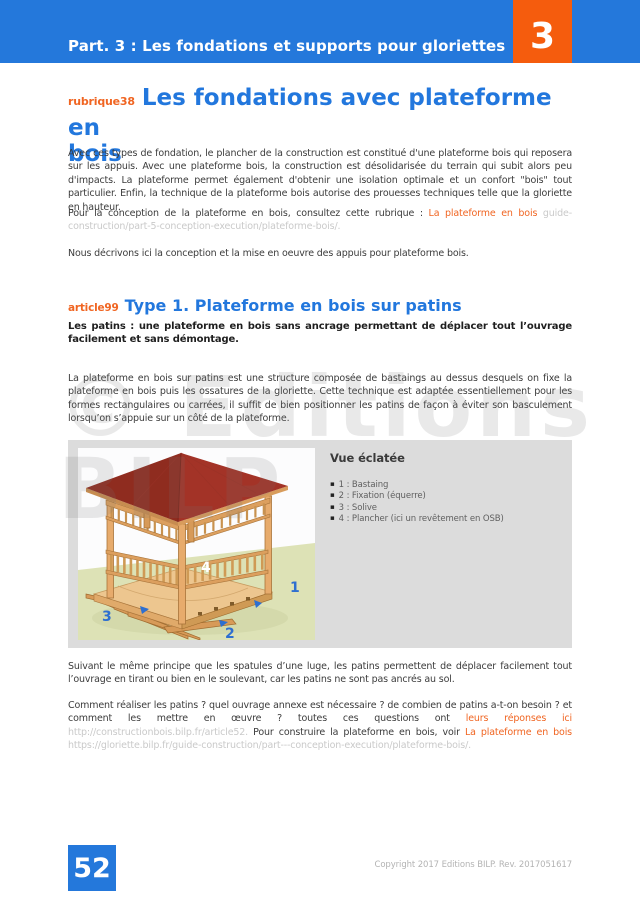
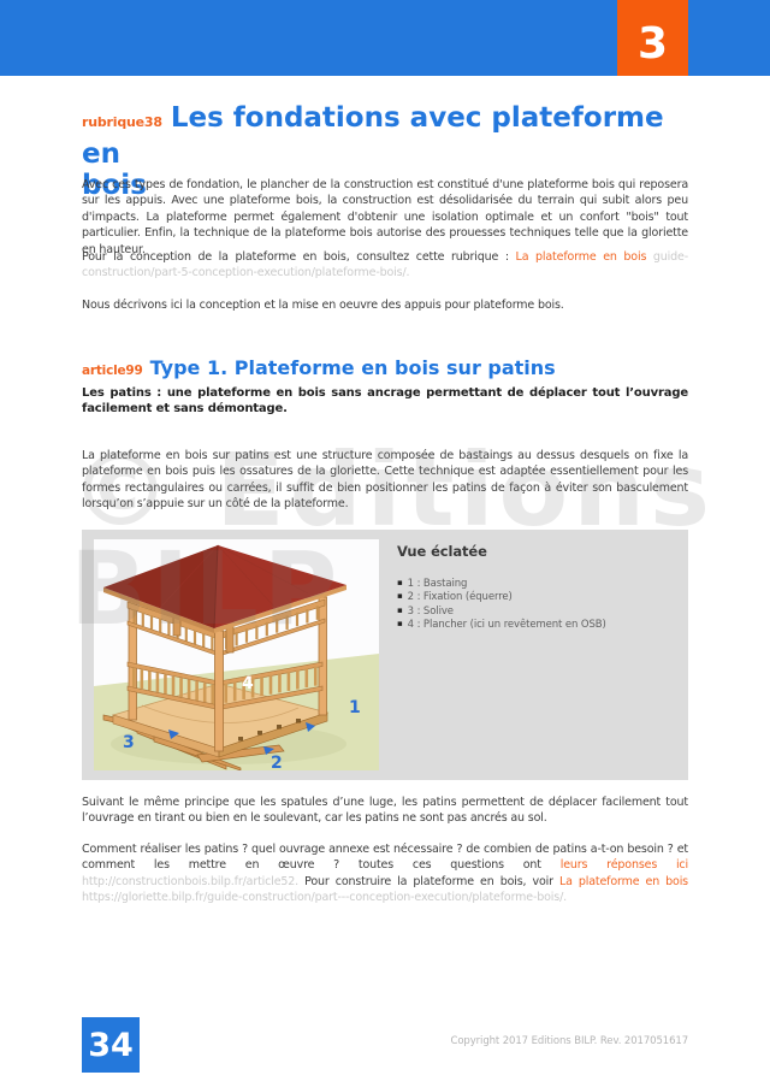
- Part. 3 : Les fondations et supports pour gloriettes
  3
  © Editions
  BILP
  rubrique38 Les fondations avec plateforme en
  bois
  Avec ces types de fondation, le plancher de la construction est constitué d'une plateforme bois qui reposera sur les appuis. Avec une plateforme bois, la construction est désolidarisée du terrain qui subit alors peu d'impacts. La plateforme permet également d'obtenir une isolation optimale et un confort "bois" tout particulier. Enfin, la technique de la plateforme bois autorise des prouesses techniques telle que la gloriette en hauteur.
  Pour la conception de la plateforme en bois, consultez cette rubrique : La plateforme en bois guide-construction/part-5-conception-execution/plateforme-bois/.
  Nous décrivons ici la conception et la mise en oeuvre des appuis pour plateforme bois.
  article99 Type 1. Plateforme en bois sur patins
  Les patins : une plateforme en bois sans ancrage permettant de déplacer tout l’ouvrage facilement et sans démontage.
  La plateforme en bois sur patins est une structure composée de bastaings au dessus desquels on fixe la plateforme en bois puis les ossatures de la gloriette. Cette technique est adaptée essentiellement pour les formes rectangulaires ou carrées, il suffit de bien positionner les patins de façon à éviter son basculement lorsqu’on s’appuie sur un côté de la plateforme.
  1
  2
  3
  4
  Vue éclatée
  ▪ 1 : Bastaing
  ▪ 2 : Fixation (équerre)
  ▪ 3 : Solive
  ▪ 4 : Plancher (ici un revêtement en OSB)
  Suivant le même principe que les spatules d’une luge, les patins permettent de déplacer facilement tout l’ouvrage en tirant ou bien en le soulevant, car les patins ne sont pas ancrés au sol.
  Comment réaliser les patins ? quel ouvrage annexe est nécessaire ? de combien de patins a-t-on besoin ? et comment les mettre en œuvre ? toutes ces questions ont leurs réponses ici http://constructionbois.bilp.fr/article52. Pour construire la plateforme en bois, voir La plateforme en bois https://gloriette.bilp.fr/guide-construction/part---conception-execution/plateforme-bois/.
- 52
+ 34
  Copyright 2017 Editions BILP. Rev. 2017051617
